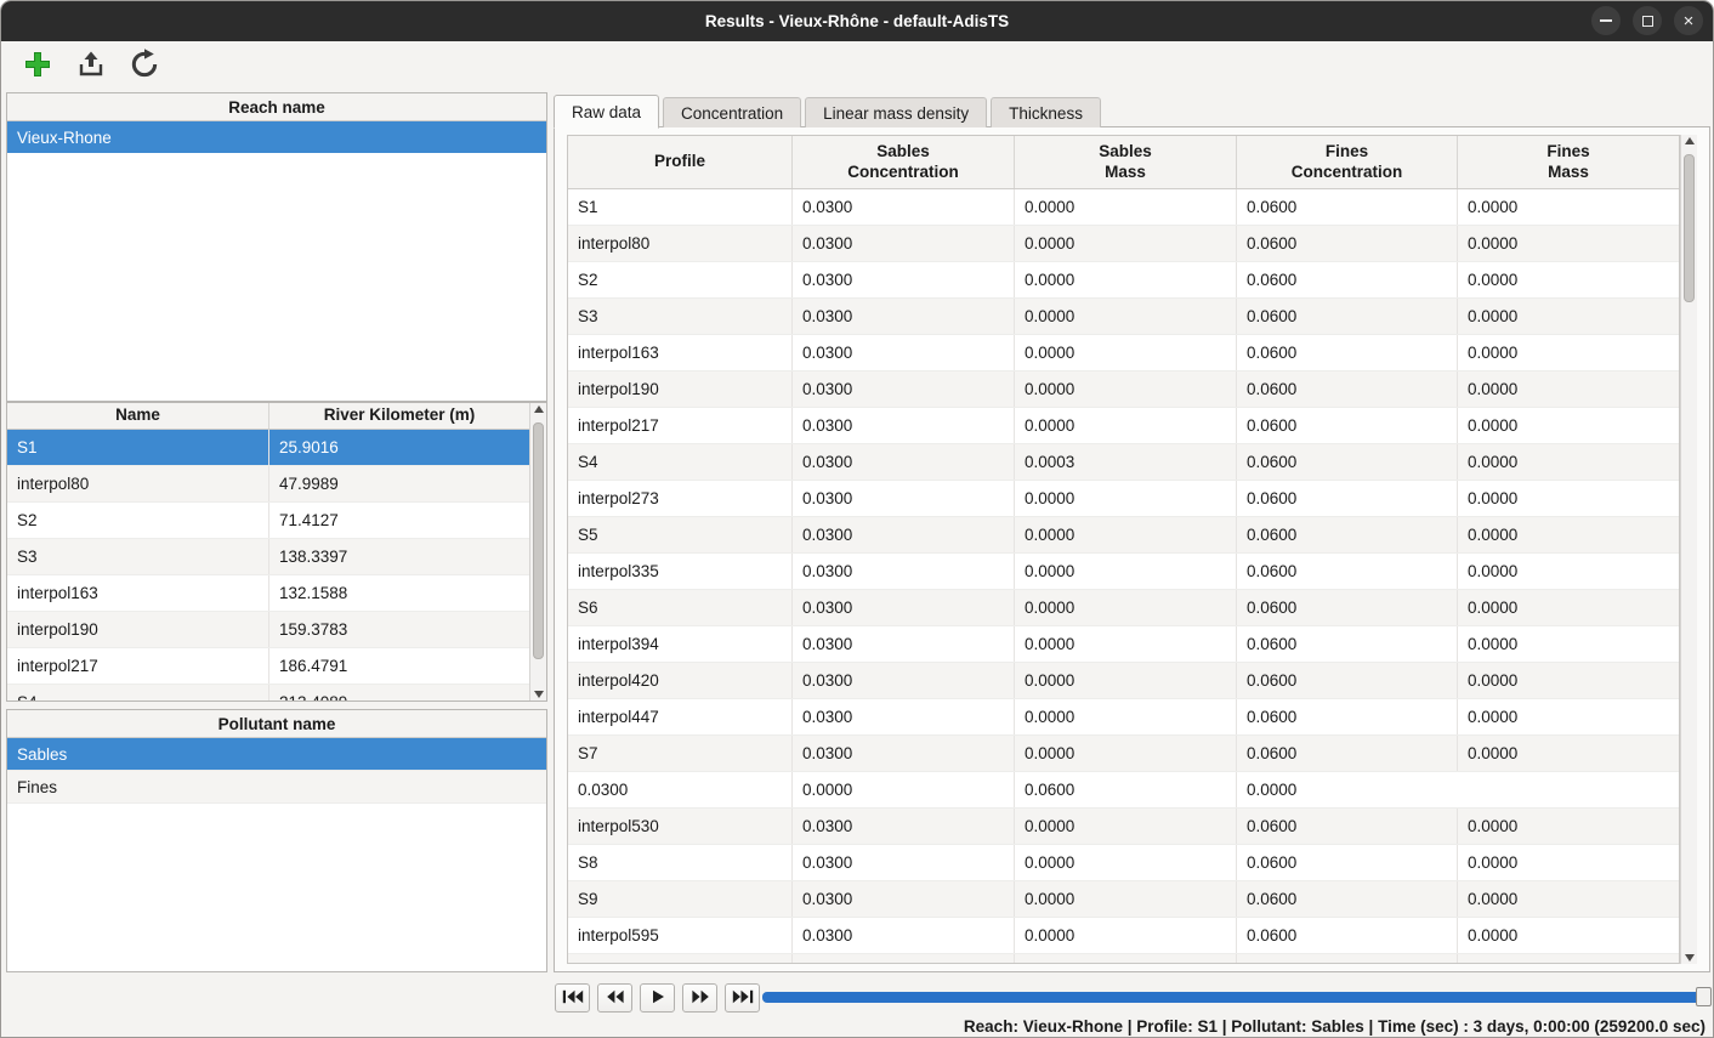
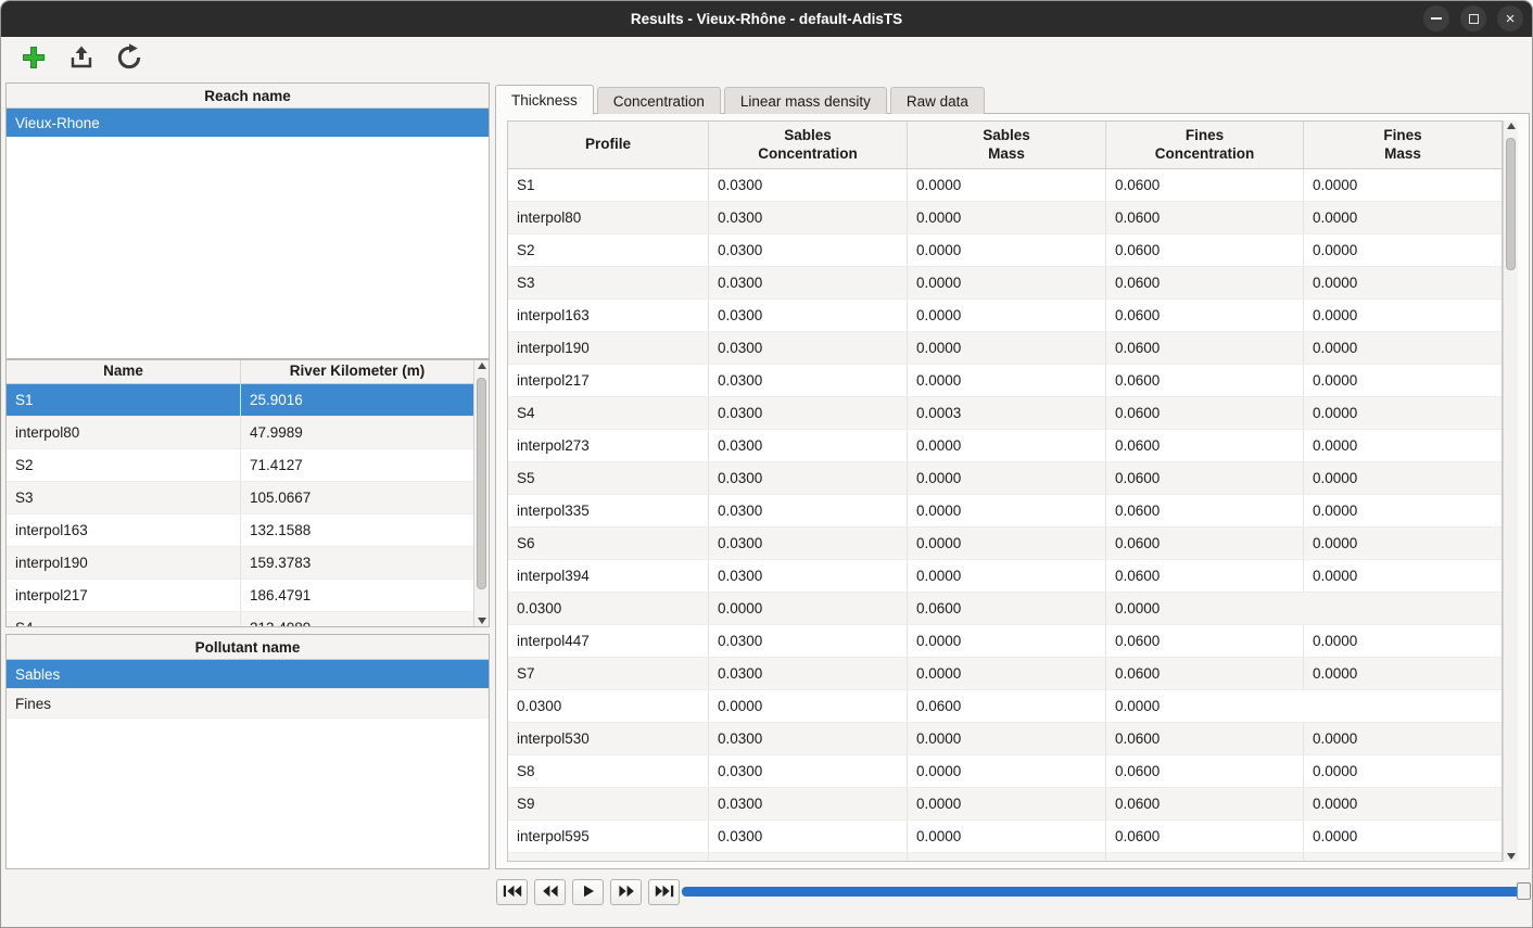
  Results - Vieux-Rhône - default-AdisTS
  ×
  Reach name
  Vieux-Rhone
  Name
  River Kilometer (m)
  S1
  25.9016
  interpol80
  47.9989
  S2
  71.4127
  S3
- 138.3397
+ 105.0667
  interpol163
  132.1588
  interpol190
  159.3783
  interpol217
  186.4791
  Pollutant name
  Sables
  Fines
- Raw data
+ Thickness
  Concentration
  Linear mass density
- Thickness
+ Raw data
  Profile
  Sables
  Concentration
  Sables
  Mass
  Fines
  Concentration
  Fines
  Mass
  S1
  0.0300
  0.0000
  0.0600
  0.0000
  interpol80
  0.0300
  0.0000
  0.0600
  0.0000
  S2
  0.0300
  0.0000
  0.0600
  0.0000
  S3
  0.0300
  0.0000
  0.0600
  0.0000
  interpol163
  0.0300
  0.0000
  0.0600
  0.0000
  interpol190
  0.0300
  0.0000
  0.0600
  0.0000
  interpol217
  0.0300
  0.0000
  0.0600
  0.0000
  S4
  0.0300
  0.0003
  0.0600
  0.0000
  interpol273
  0.0300
  0.0000
  0.0600
  0.0000
  S5
  0.0300
  0.0000
  0.0600
  0.0000
  interpol335
  0.0300
  0.0000
  0.0600
  0.0000
  S6
  0.0300
  0.0000
  0.0600
  0.0000
  interpol394
  0.0300
  0.0000
  0.0600
  0.0000
- interpol420
  0.0300
  0.0000
  0.0600
  0.0000
  interpol447
  0.0300
  0.0000
  0.0600
  0.0000
  S7
  0.0300
  0.0000
  0.0600
  0.0000
  0.0300
  0.0000
  0.0600
  0.0000
  interpol530
  0.0300
  0.0000
  0.0600
  0.0000
  S8
  0.0300
  0.0000
  0.0600
  0.0000
  S9
  0.0300
  0.0000
  0.0600
  0.0000
  interpol595
  0.0300
  0.0000
  0.0600
  0.0000
- Reach: Vieux-Rhone | Profile: S1 | Pollutant: Sables | Time (sec) : 3 days, 0:00:00 (259200.0 sec)
